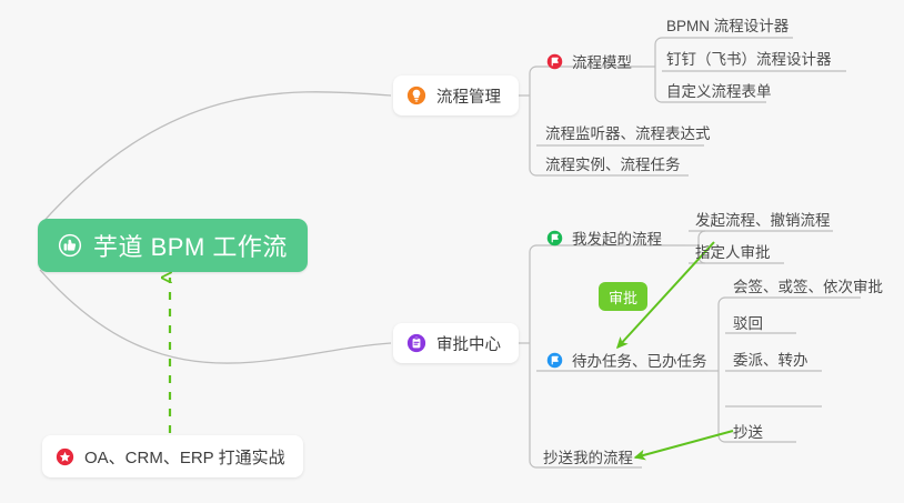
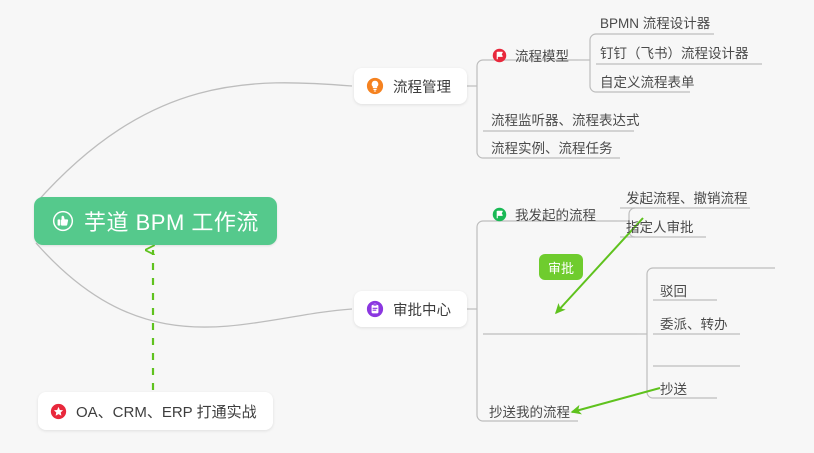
  芋道 BPM 工作流
  OA、CRM、ERP 打通实战
  流程管理
  流程模型
  BPMN 流程设计器
  钉钉（飞书）流程设计器
  自定义流程表单
  流程监听器、流程表达式
  流程实例、流程任务
  审批中心
  我发起的流程
  发起流程、撤销流程
  指定人审批
  审批
- 待办任务、已办任务
- 会签、或签、依次审批
  驳回
  委派、转办
  抄送
  抄送我的流程
